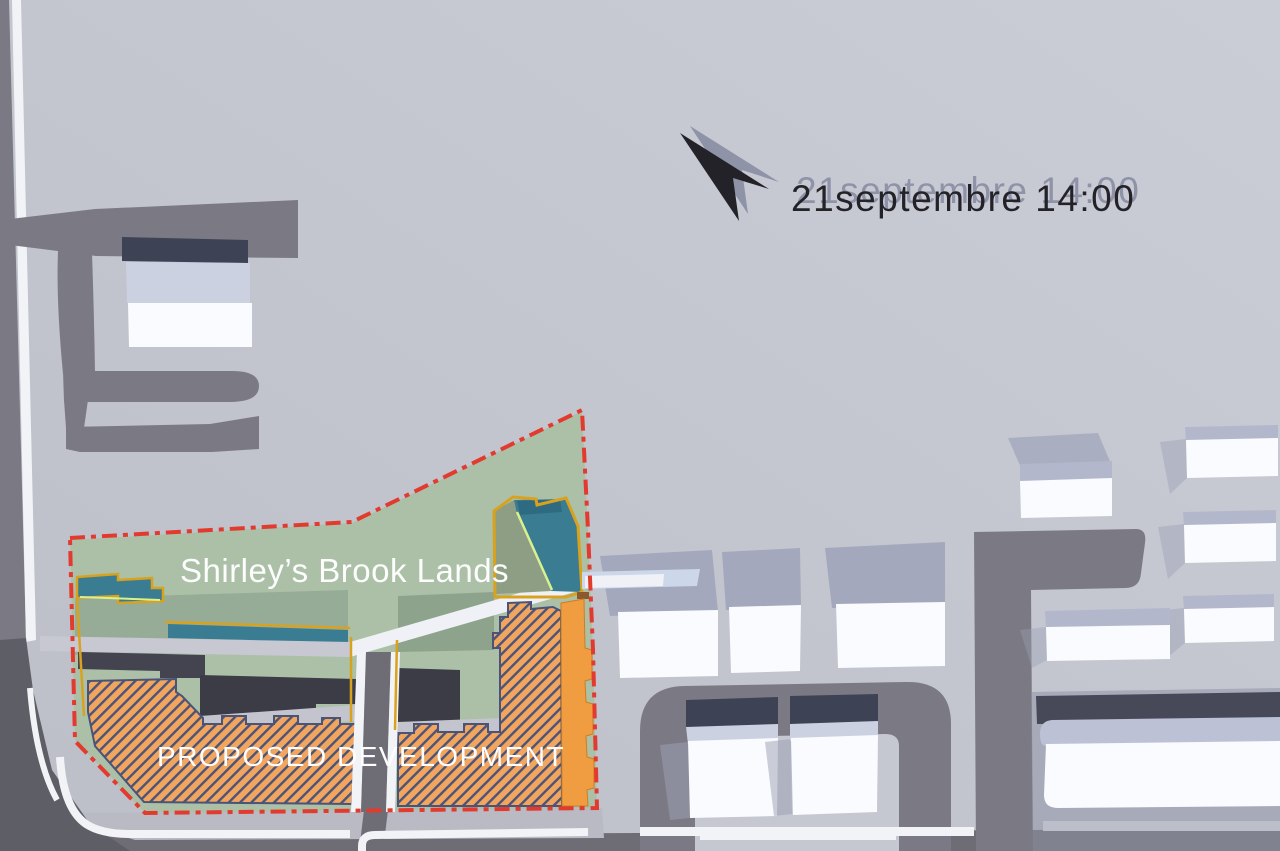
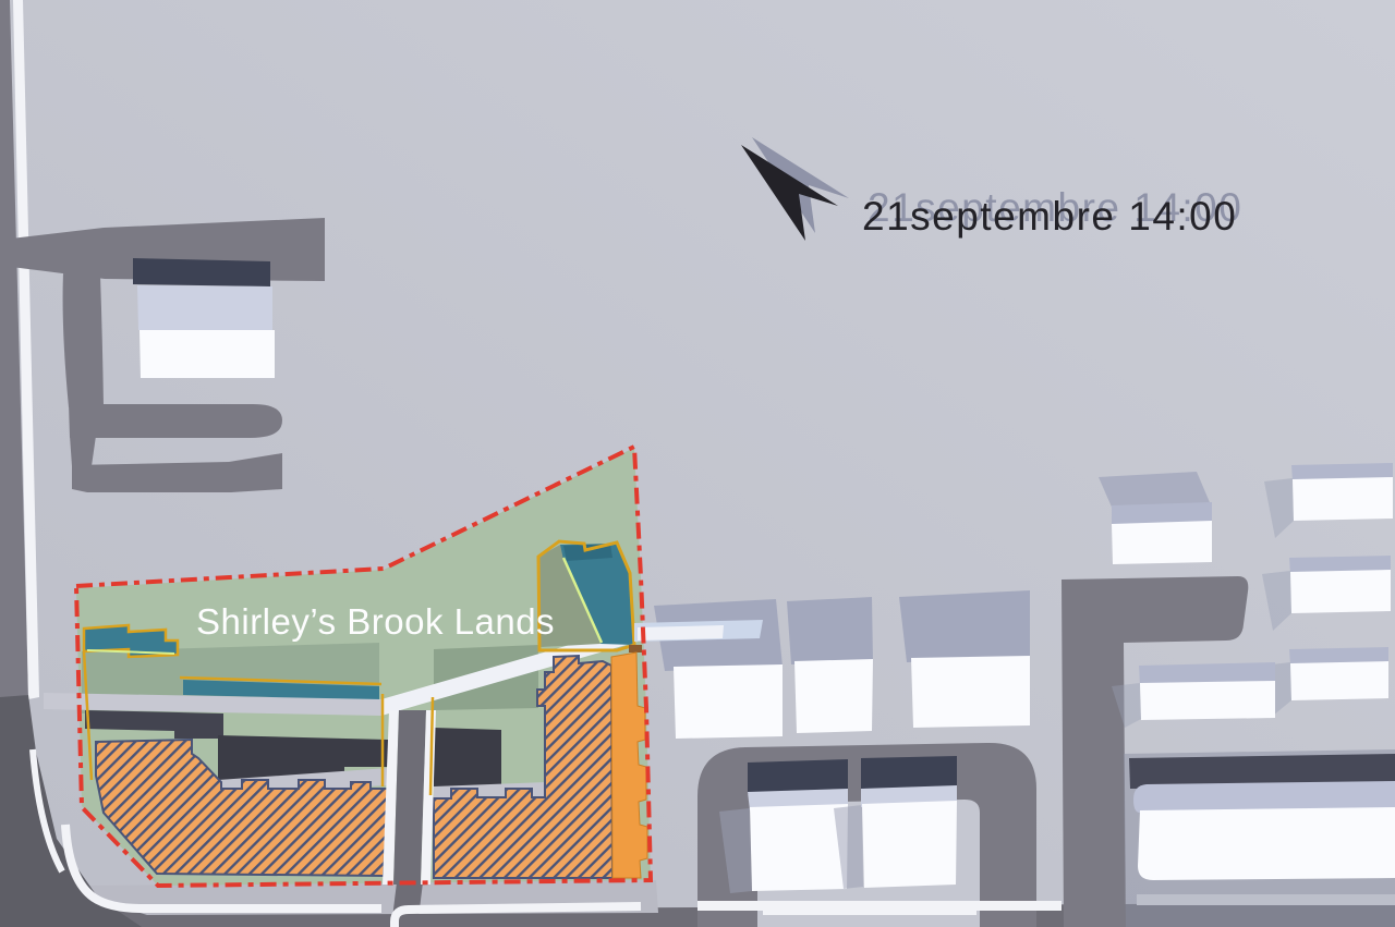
  21septembre 14:00
  21septembre 14:00
  Shirley’s Brook Lands
- PROPOSED DEVELOPMENT
